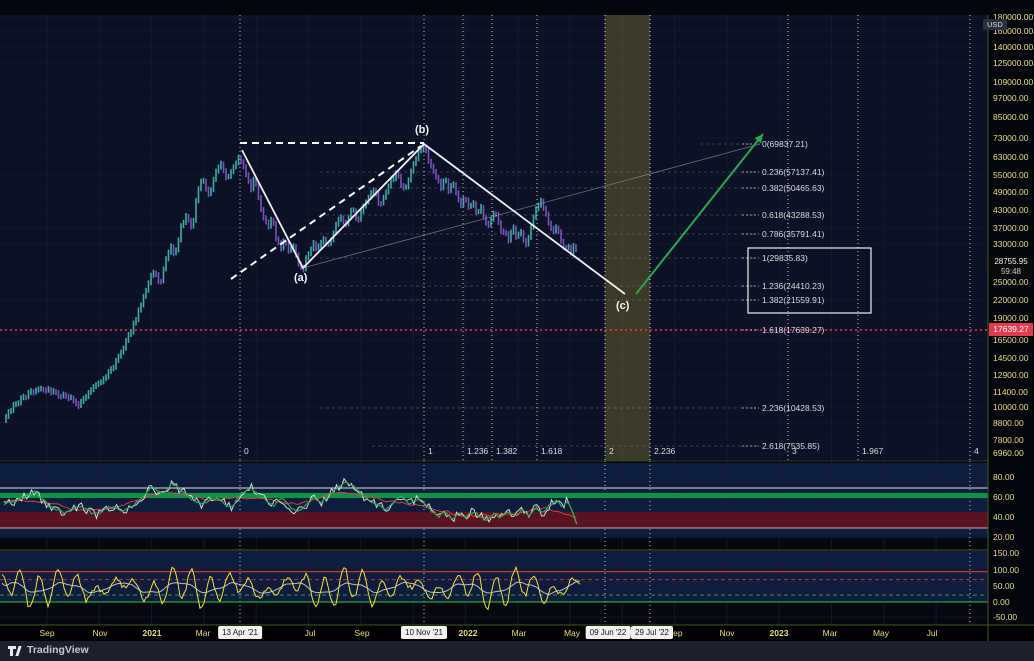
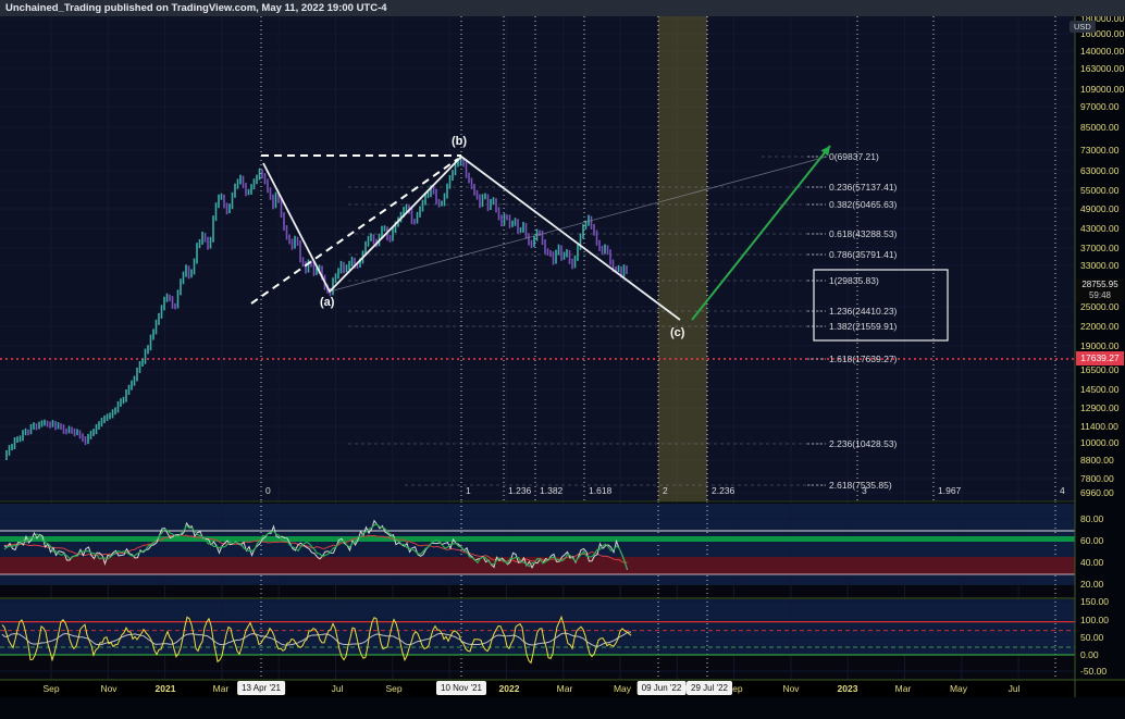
+ Unchained_Trading published on TradingView.com, May 11, 2022 19:00 UTC-4
  180000.00
  160000.00
  140000.00
- 125000.00
+ 163000.00
  109000.00
  97000.00
  85000.00
  73000.00
  63000.00
  55000.00
  49000.00
  43000.00
  37000.00
  33000.00
  25000.00
  22000.00
  19000.00
  16500.00
  14500.00
  12900.00
  11400.00
  10000.00
  8800.00
  7800.00
  6960.00
  80.00
  60.00
  40.00
  20.00
  150.00
  100.00
  50.00
  0.00
  -50.00
  0(69837.21)
  0.236(57137.41)
  0.382(50465.63)
  0.618(43288.53)
  0.786(35791.41)
  1(29835.83)
  1.236(24410.23)
  1.382(21559.91)
  1.618(17639.27)
  2.236(10428.53)
  2.618(7535.85)
  0
  1
  1.236
  1.382
  1.618
  2
  2.236
  3
  1.967
  4
  (a)
  (b)
  (c)
  Sep
  Nov
  2021
  Mar
  Jul
  Sep
  2022
  Mar
  May
  Nov
  2023
  Mar
  May
  Jul
  13 Apr '21
  10 Nov '21
  09 Jun '22
  29 Jul '22
  USD
  28755.95
  59:48
  17639.27
- TradingView
